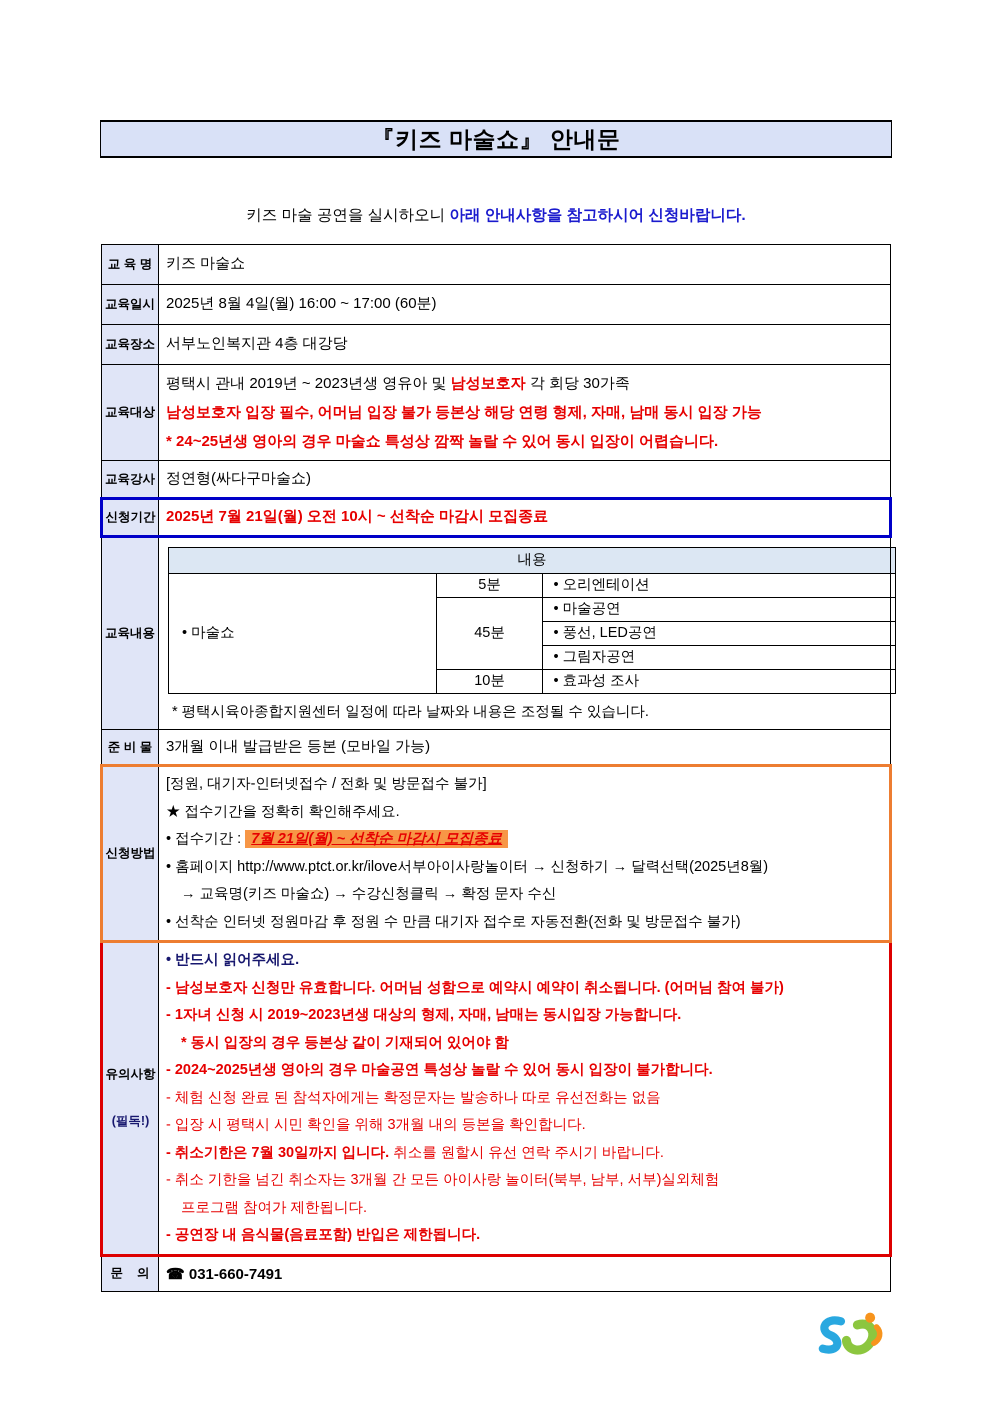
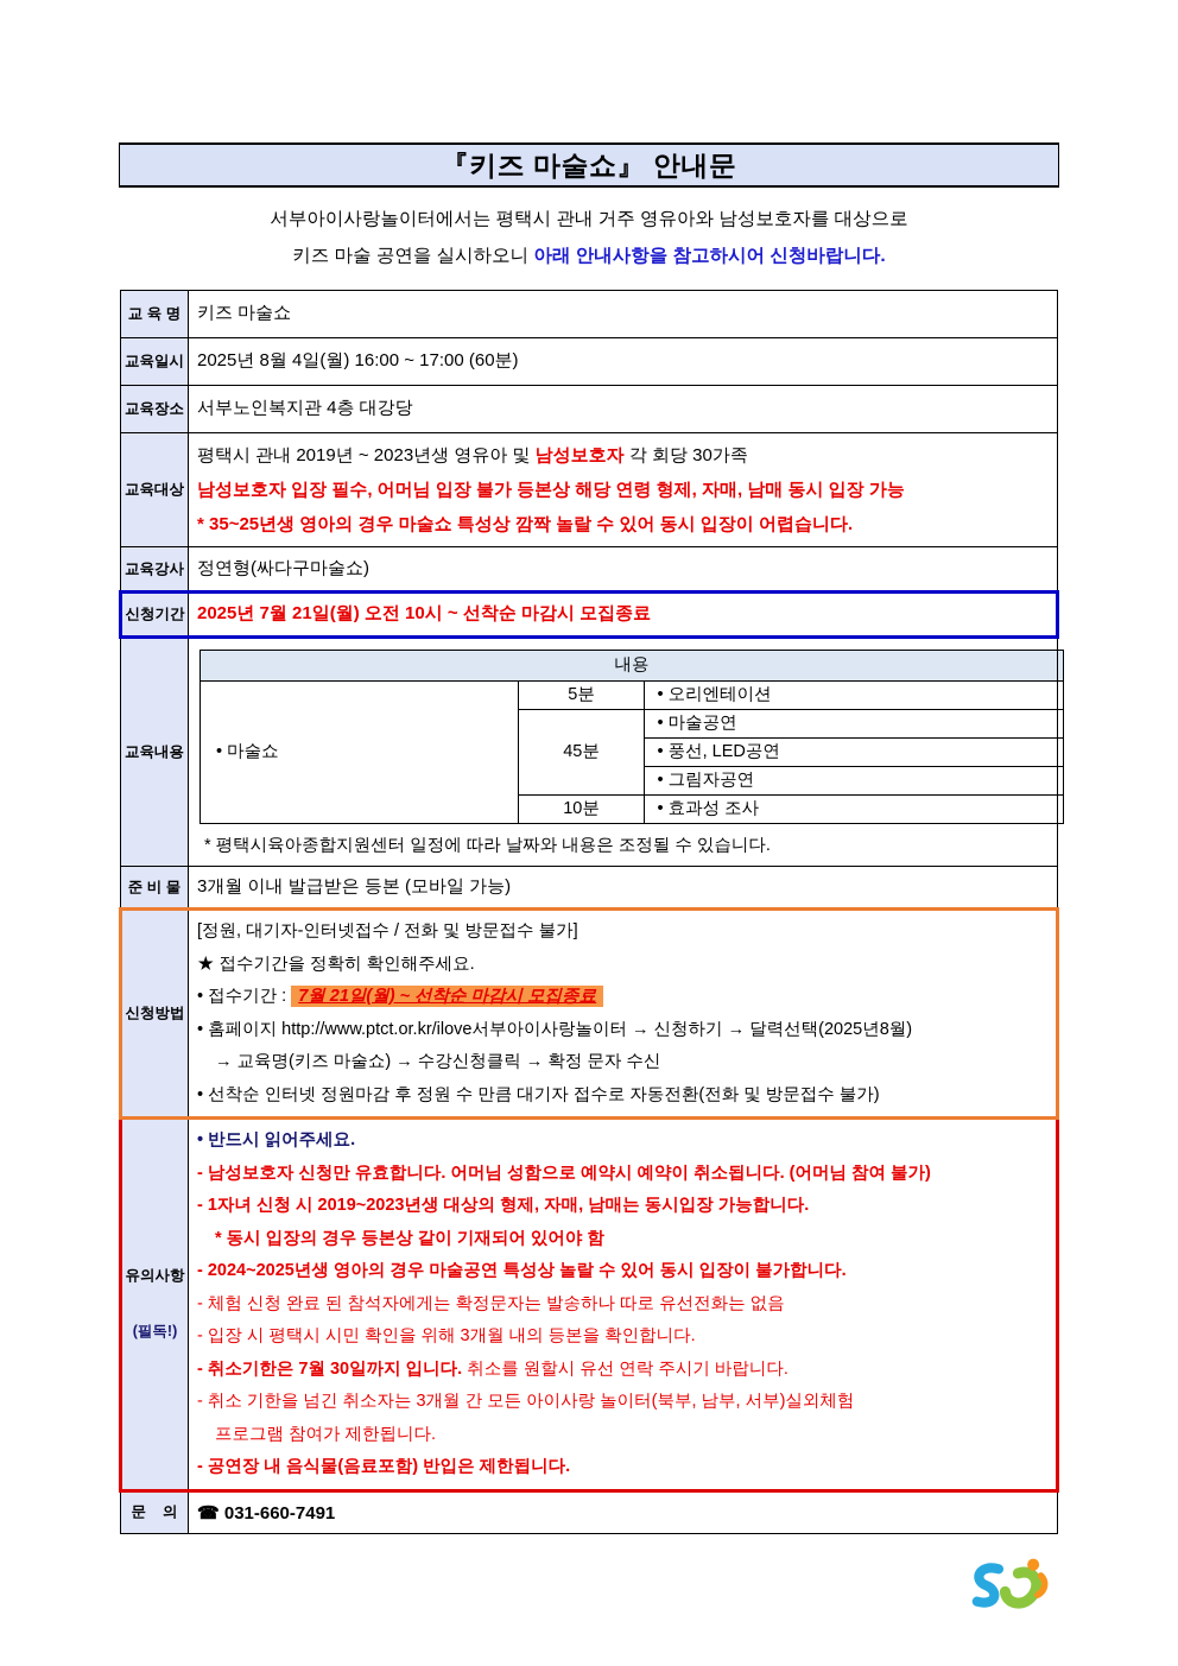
  『키즈 마술쇼』 안내문
+ 서부아이사랑놀이터에서는 평택시 관내 거주 영유아와 남성보호자를 대상으로
  키즈 마술 공연을 실시하오니 아래 안내사항을 참고하시어 신청바랍니다.
  교 육 명	키즈 마술쇼
  교육일시	2025년 8월 4일(월) 16:00 ~ 17:00 (60분)
  교육장소	서부노인복지관 4층 대강당
- 교육대상	평택시 관내 2019년 ~ 2023년생 영유아 및 남성보호자 각 회당 30가족 남성보호자 입장 필수, 어머님 입장 불가 등본상 해당 연령 형제, 자매, 남매 동시 입장 가능 * 24~25년생 영아의 경우 마술쇼 특성상 깜짝 놀랄 수 있어 동시 입장이 어렵습니다.
+ 교육대상	평택시 관내 2019년 ~ 2023년생 영유아 및 남성보호자 각 회당 30가족 남성보호자 입장 필수, 어머님 입장 불가 등본상 해당 연령 형제, 자매, 남매 동시 입장 가능 * 35~25년생 영아의 경우 마술쇼 특성상 깜짝 놀랄 수 있어 동시 입장이 어렵습니다.
  교육강사	정연형(싸다구마술쇼)
  신청기간	2025년 7월 21일(월) 오전 10시 ~ 선착순 마감시 모집종료
  교육내용
  내용
  • 마술쇼	5분	• 오리엔테이션
  45분	• 마술공연
  • 풍선, LED공연
  • 그림자공연
  10분	• 효과성 조사
  	* 평택시육아종합지원센터 일정에 따라 날짜와 내용은 조정될 수 있습니다.
  준 비 물	3개월 이내 발급받은 등본 (모바일 가능)
  신청방법	[정원, 대기자-인터넷접수 / 전화 및 방문접수 불가] ★ 접수기간을 정확히 확인해주세요. • 접수기간 : 7월 21일(월) ~ 선착순 마감시 모집종료 • 홈페이지 http://www.ptct.or.kr/ilove서부아이사랑놀이터 → 신청하기 → 달력선택(2025년8월) → 교육명(키즈 마술쇼) → 수강신청클릭 → 확정 문자 수신 • 선착순 인터넷 정원마감 후 정원 수 만큼 대기자 접수로 자동전환(전화 및 방문접수 불가)
  유의사항 (필독!)	• 반드시 읽어주세요. - 남성보호자 신청만 유효합니다. 어머님 성함으로 예약시 예약이 취소됩니다. (어머님 참여 불가) - 1자녀 신청 시 2019~2023년생 대상의 형제, 자매, 남매는 동시입장 가능합니다. * 동시 입장의 경우 등본상 같이 기재되어 있어야 함 - 2024~2025년생 영아의 경우 마술공연 특성상 놀랄 수 있어 동시 입장이 불가합니다. - 체험 신청 완료 된 참석자에게는 확정문자는 발송하나 따로 유선전화는 없음 - 입장 시 평택시 시민 확인을 위해 3개월 내의 등본을 확인합니다. - 취소기한은 7월 30일까지 입니다. 취소를 원할시 유선 연락 주시기 바랍니다. - 취소 기한을 넘긴 취소자는 3개월 간 모든 아이사랑 놀이터(북부, 남부, 서부)실외체험 프로그램 참여가 제한됩니다. - 공연장 내 음식물(음료포함) 반입은 제한됩니다.
  문 의	☎ 031-660-7491
